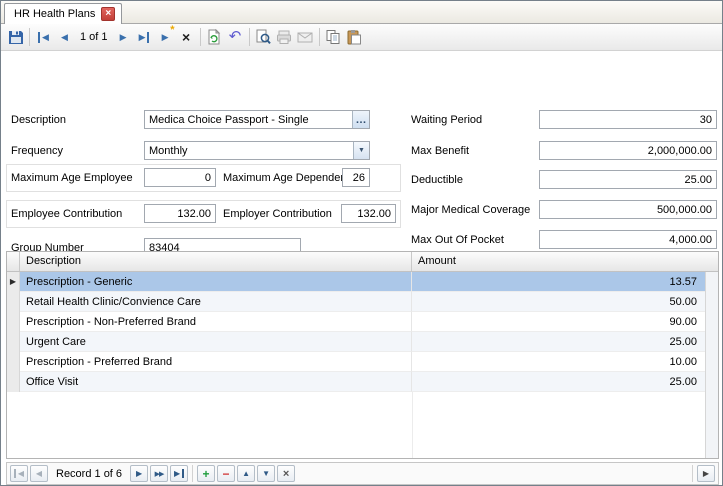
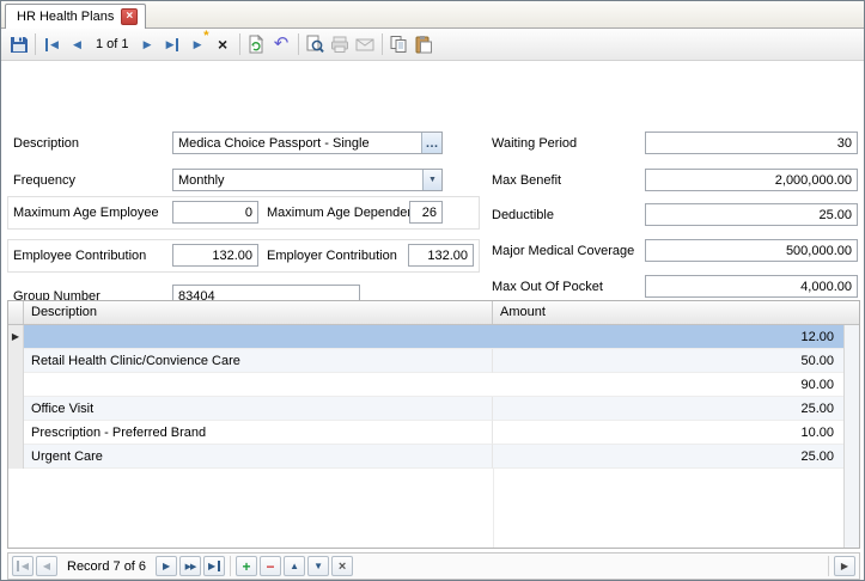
  HR Health Plans
  ×
  ◀
  ◀
  1 of 1
  ▶
  ▶
  ▶
  *
  ×
  ↶
  Description
  Medica Choice Passport - Single
  …
  Frequency
  Monthly
  Maximum Age Employee
  0
  Maximum Age Depende
  26
  Employee Contribution
  132.00
  Employer Contribution
  132.00
  Group Number
  83404
  Waiting Period
  30
  Max Benefit
  2,000,000.00
  Deductible
  25.00
  Major Medical Coverage
  500,000.00
  Max Out Of Pocket
  4,000.00
  Description
  Amount
  ▶
- Prescription - Generic
- 13.57
+ 12.00
  Retail Health Clinic/Convience Care
  50.00
- Prescription - Non-Preferred Brand
  90.00
- Urgent Care
+ Office Visit
  25.00
  Prescription - Preferred Brand
  10.00
- Office Visit
+ Urgent Care
  25.00
  ◀
  ◀
- Record 1 of 6
+ Record 7 of 6
  ▶
  ▶
  +
  −
  ▲
  ▼
  ×
  ▶
